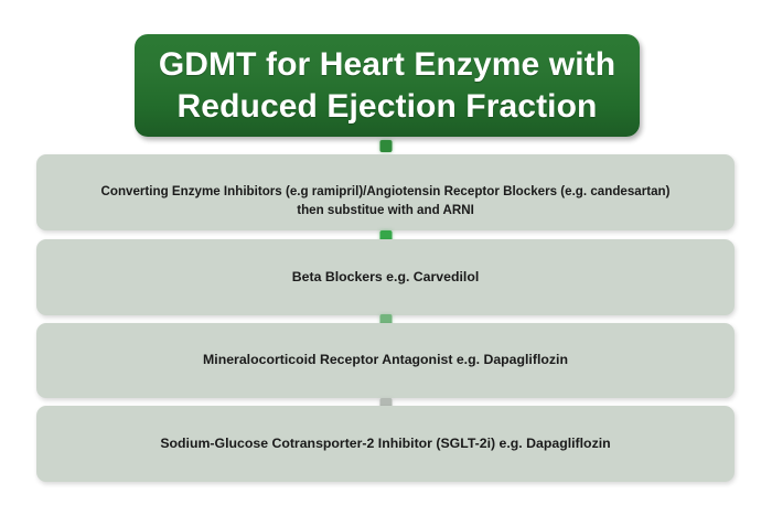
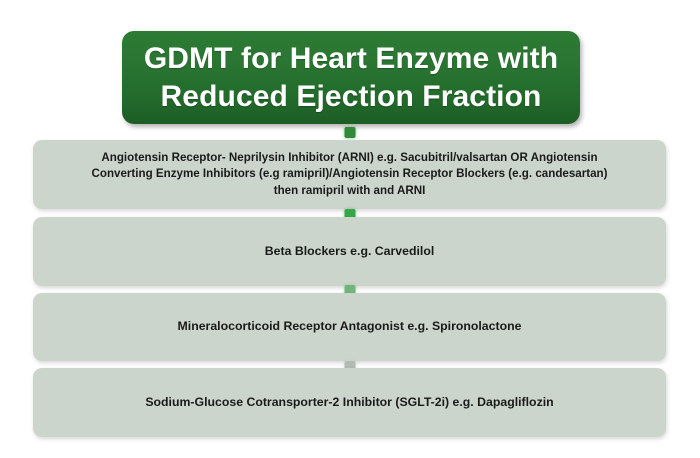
  GDMT for Heart Enzyme with
  Reduced Ejection Fraction
+ Angiotensin Receptor- Neprilysin Inhibitor (ARNI) e.g. Sacubitril/valsartan OR Angiotensin
  Converting Enzyme Inhibitors (e.g ramipril)/Angiotensin Receptor Blockers (e.g. candesartan)
- then substitue with and ARNI
+ then ramipril with and ARNI
  Beta Blockers e.g. Carvedilol
- Mineralocorticoid Receptor Antagonist e.g. Dapagliflozin
+ Mineralocorticoid Receptor Antagonist e.g. Spironolactone
  Sodium-Glucose Cotransporter-2 Inhibitor (SGLT-2i) e.g. Dapagliflozin
